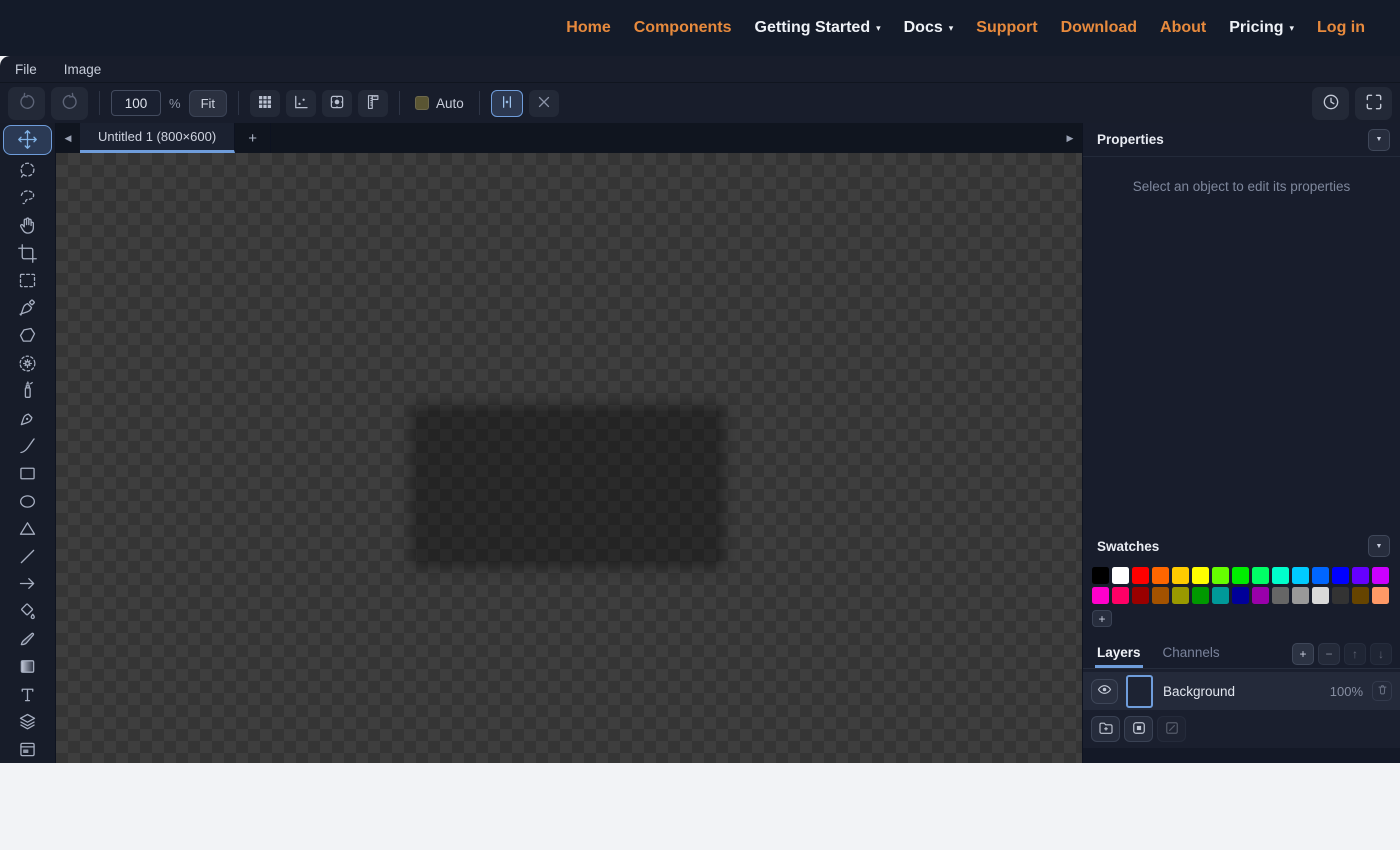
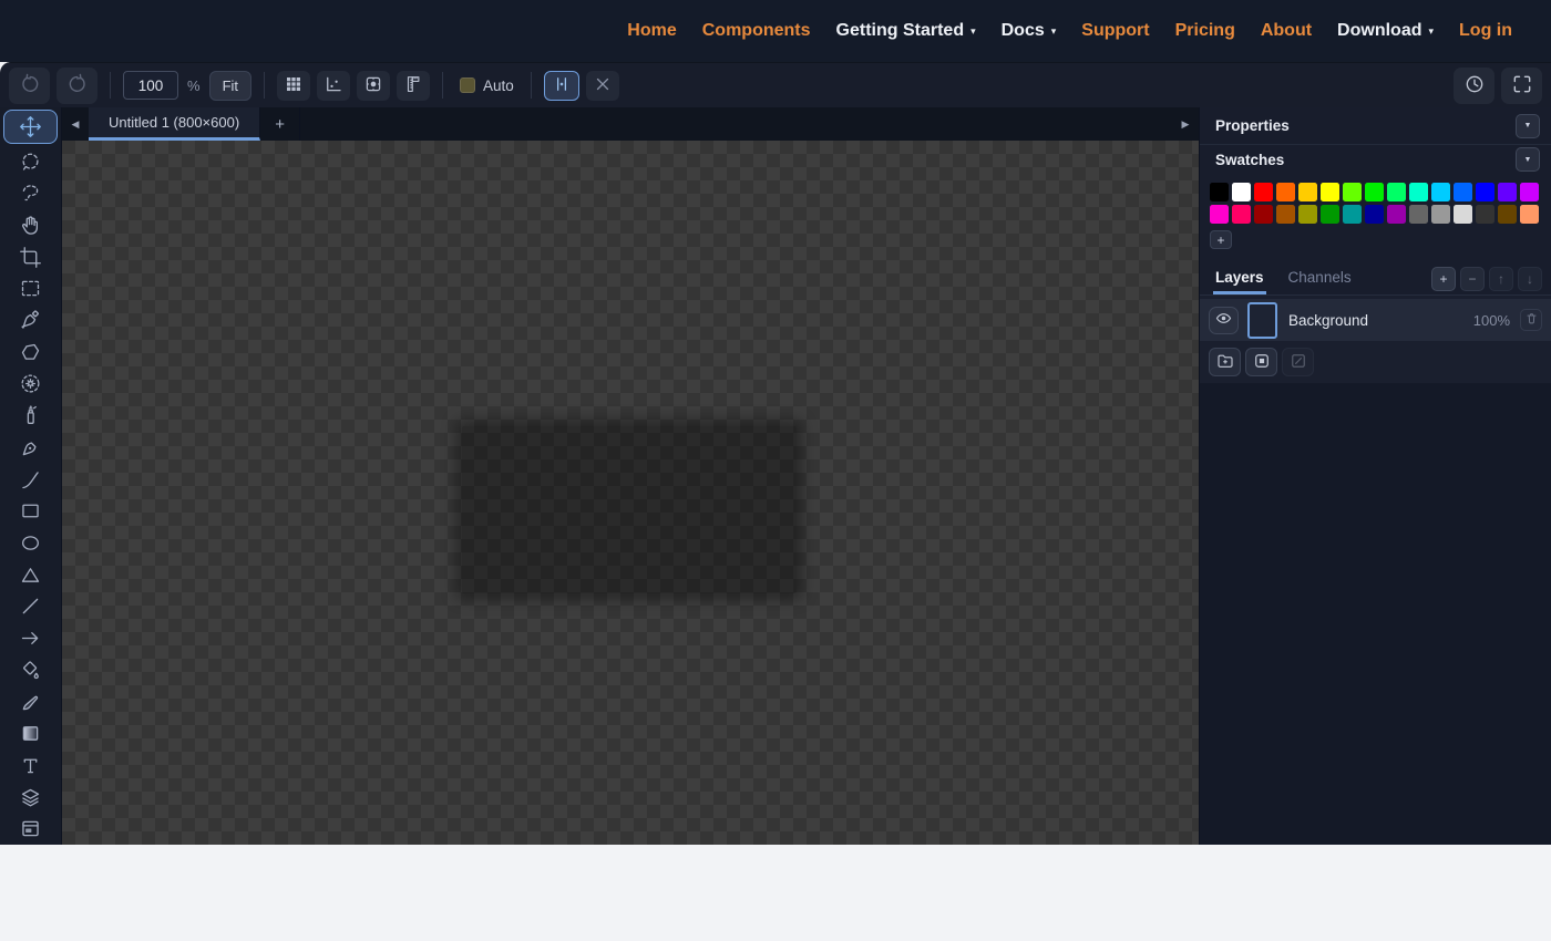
  Home
  Components
  Getting Started
  ▾
  Docs
  ▾
  Support
- Download
+ Pricing
  About
- Pricing
+ Download
  ▾
  Log in
- File
- Image
  100
  %
  Fit
  Auto
  ◀
  Untitled 1 (800×600)
  +
  ▶
  Properties
- Select an object to edit its properties
  Swatches
  +
  Layers
  Channels
  +
  −
  ↑
  ↓
  Background
  100%
